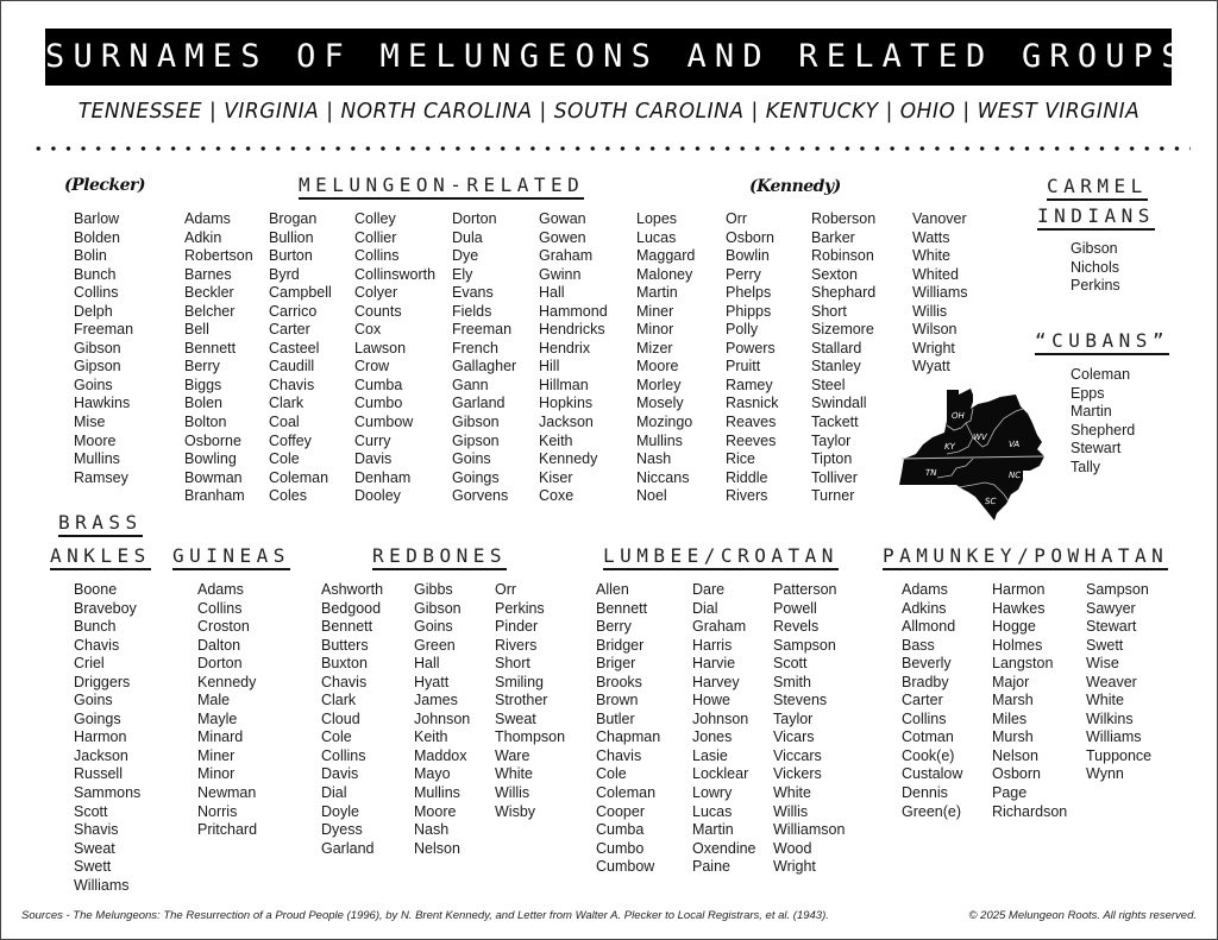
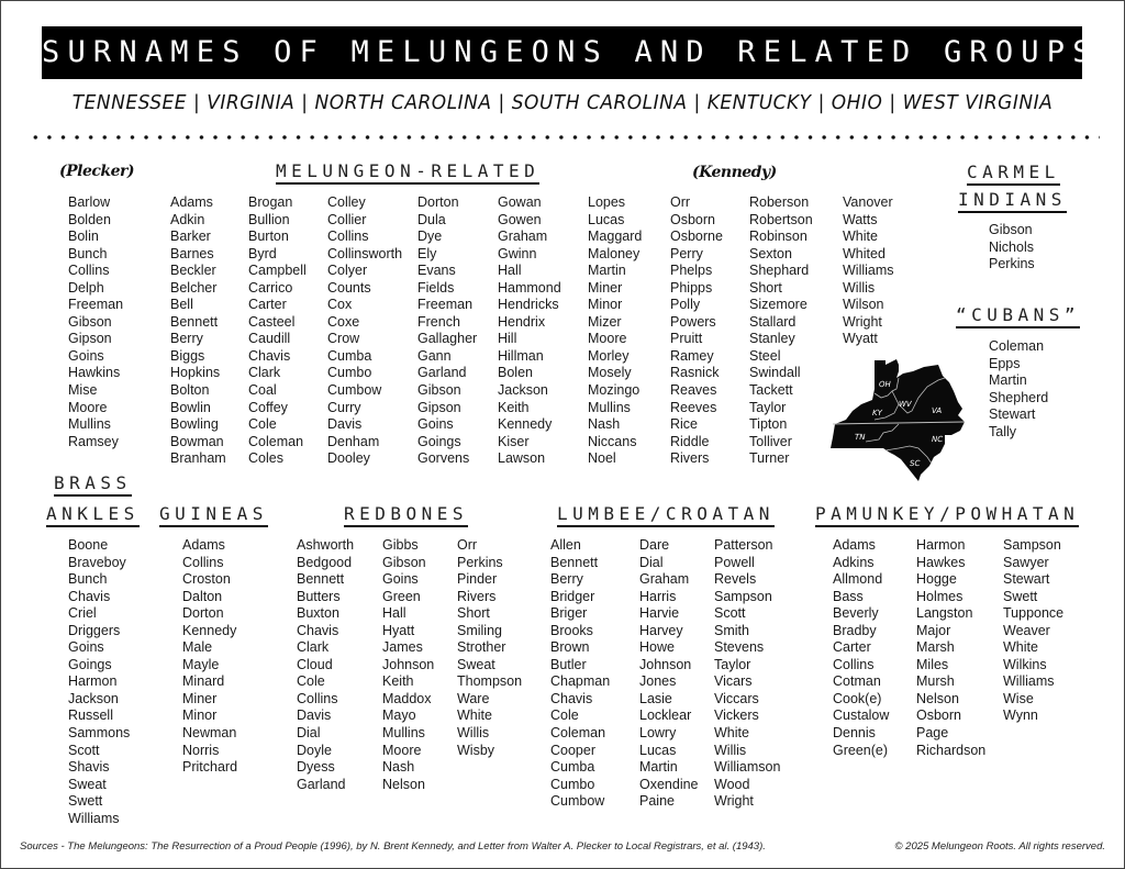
  SURNAMES OF MELUNGEONS AND RELATED GROUP
  TENNESSEE | VIRGINIA | NORTH CAROLINA | SOUTH CAROLINA | KENTUCKY | OHIO | WEST VIRGINIA
  (Plecker)
  MELUNGEON-RELATED
  (Kennedy)
  Barlow
  Bolden
  Bolin
  Bunch
  Collins
  Delph
  Freeman
  Gibson
  Gipson
  Goins
  Hawkins
  Mise
  Moore
  Mullins
  Ramsey
  Adams
  Adkin
- Robertson
+ Barker
  Barnes
  Beckler
  Belcher
  Bell
  Bennett
  Berry
  Biggs
- Bolen
+ Hopkins
  Bolton
- Osborne
+ Bowlin
  Bowling
  Bowman
  Branham
  Brogan
  Bullion
  Burton
  Byrd
  Campbell
  Carrico
  Carter
  Casteel
  Caudill
  Chavis
  Clark
  Coal
  Coffey
  Cole
  Coleman
  Coles
  Colley
  Collier
  Collins
  Collinsworth
  Colyer
  Counts
  Cox
- Lawson
+ Coxe
  Crow
  Cumba
  Cumbo
  Cumbow
  Curry
  Davis
  Denham
  Dooley
  Dorton
  Dula
  Dye
  Ely
  Evans
  Fields
  Freeman
  French
  Gallagher
  Gann
  Garland
  Gibson
  Gipson
  Goins
  Goings
  Gorvens
  Gowan
  Gowen
  Graham
  Gwinn
  Hall
  Hammond
  Hendricks
  Hendrix
  Hill
  Hillman
- Hopkins
+ Bolen
  Jackson
  Keith
  Kennedy
  Kiser
- Coxe
+ Lawson
  Lopes
  Lucas
  Maggard
  Maloney
  Martin
  Miner
  Minor
  Mizer
  Moore
  Morley
  Mosely
  Mozingo
  Mullins
  Nash
  Niccans
  Noel
  Orr
  Osborn
- Bowlin
+ Osborne
  Perry
  Phelps
  Phipps
  Polly
  Powers
  Pruitt
  Ramey
  Rasnick
  Reaves
  Reeves
  Rice
  Riddle
  Rivers
  Roberson
- Barker
+ Robertson
  Robinson
  Sexton
  Shephard
  Short
  Sizemore
  Stallard
  Stanley
  Steel
  Swindall
  Tackett
  Taylor
  Tipton
  Tolliver
  Turner
  Vanover
  Watts
  White
  Whited
  Williams
  Willis
  Wilson
  Wright
  Wyatt
  CARMEL
  INDIANS
  Gibson
  Nichols
  Perkins
  “CUBANS”
  Coleman
  Epps
  Martin
  Shepherd
  Stewart
  Tally
  OH
  WV
  KY
  VA
  TN
  NC
  SC
  BRASS
  ANKLES
  Boone
  Braveboy
  Bunch
  Chavis
  Criel
  Driggers
  Goins
  Goings
  Harmon
  Jackson
  Russell
  Sammons
  Scott
  Shavis
  Sweat
  Swett
  Williams
  GUINEAS
  Adams
  Collins
  Croston
  Dalton
  Dorton
  Kennedy
  Male
  Mayle
  Minard
  Miner
  Minor
  Newman
  Norris
  Pritchard
  REDBONES
  Ashworth
  Bedgood
  Bennett
  Butters
  Buxton
  Chavis
  Clark
  Cloud
  Cole
  Collins
  Davis
  Dial
  Doyle
  Dyess
  Garland
  Gibbs
  Gibson
  Goins
  Green
  Hall
  Hyatt
  James
  Johnson
  Keith
  Maddox
  Mayo
  Mullins
  Moore
  Nash
  Nelson
  Orr
  Perkins
  Pinder
  Rivers
  Short
  Smiling
  Strother
  Sweat
  Thompson
  Ware
  White
  Willis
  Wisby
  LUMBEE/CROATAN
  Allen
  Bennett
  Berry
  Bridger
  Briger
  Brooks
  Brown
  Butler
  Chapman
  Chavis
  Cole
  Coleman
  Cooper
  Cumba
  Cumbo
  Cumbow
  Dare
  Dial
  Graham
  Harris
  Harvie
  Harvey
  Howe
  Johnson
  Jones
  Lasie
  Locklear
  Lowry
  Lucas
  Martin
  Oxendine
  Paine
  Patterson
  Powell
  Revels
  Sampson
  Scott
  Smith
  Stevens
  Taylor
  Vicars
  Viccars
  Vickers
  White
  Willis
  Williamson
  Wood
  Wright
  PAMUNKEY/POWHATAN
  Adams
  Adkins
  Allmond
  Bass
  Beverly
  Bradby
  Carter
  Collins
  Cotman
  Cook(e)
  Custalow
  Dennis
  Green(e)
  Harmon
  Hawkes
  Hogge
  Holmes
  Langston
  Major
  Marsh
  Miles
  Mursh
  Nelson
  Osborn
  Page
  Richardson
  Sampson
  Sawyer
  Stewart
  Swett
- Wise
+ Tupponce
  Weaver
  White
  Wilkins
  Williams
- Tupponce
+ Wise
  Wynn
  Sources - The Melungeons: The Resurrection of a Proud People (1996), by N. Brent Kennedy, and Letter from Walter A. Plecker to Local Registrars, et al. (1943).
  © 2025 Melungeon Roots. All rights reserved.
